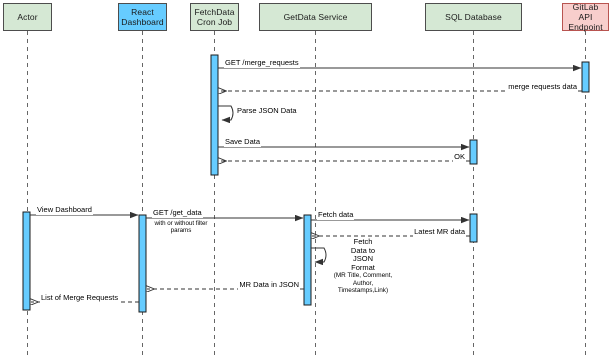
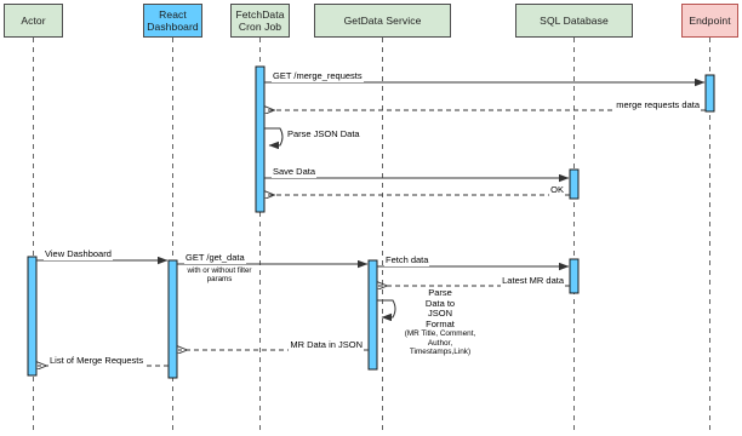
  Actor
  React
  Dashboard
  FetchData
  Cron Job
  GetData Service
  SQL Database
- GitLab API
  Endpoint
  GET /merge_requests
  merge requests data
  Parse JSON Data
  Save Data
  OK
  View Dashboard
  GET /get_data
  Fetch data
  Latest MR data
- Fetch Data to JSON Format
+ Parse Data to JSON Format
  MR Data in JSON
  List of Merge Requests
